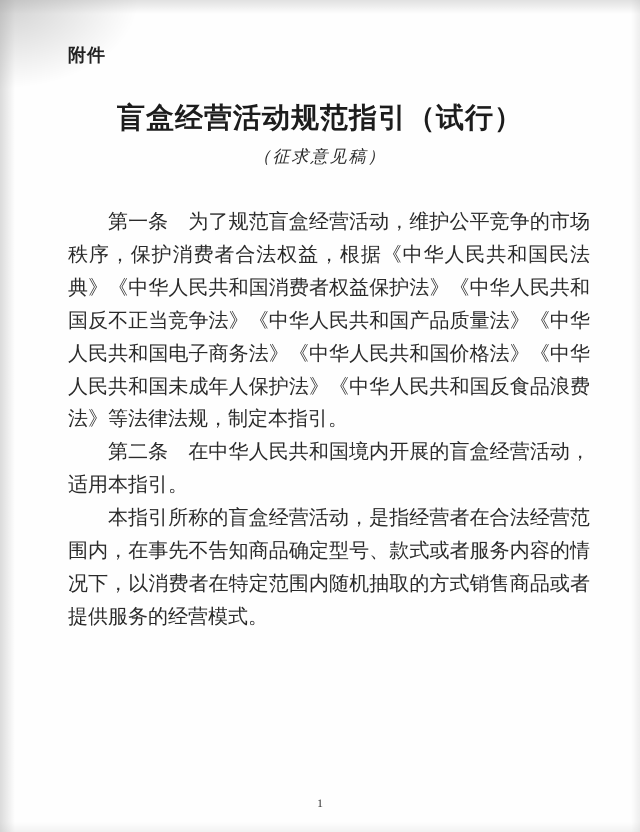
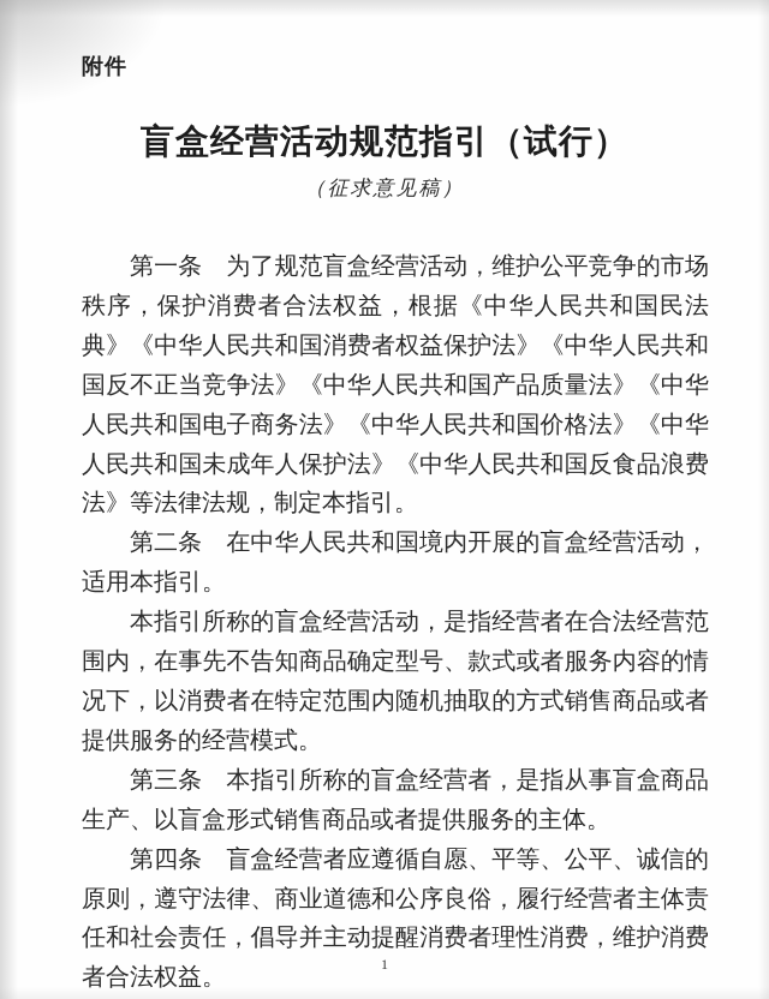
  附件
  盲盒经营活动规范指引（试行）
  （征求意见稿）
  第一条 为了规范盲盒经营活动，维护公平竞争的市场秩序，保护消费者合法权益，根据《中华人民共和国民法典》《中华人民共和国消费者权益保护法》《中华人民共和国反不正当竞争法》《中华人民共和国产品质量法》《中华人民共和国电子商务法》《中华人民共和国价格法》《中华人民共和国未成年人保护法》《中华人民共和国反食品浪费法》等法律法规，制定本指引。
  第二条 在中华人民共和国境内开展的盲盒经营活动，适用本指引。
  本指引所称的盲盒经营活动，是指经营者在合法经营范围内，在事先不告知商品确定型号、款式或者服务内容的情况下，以消费者在特定范围内随机抽取的方式销售商品或者提供服务的经营模式。
+ 第三条 本指引所称的盲盒经营者，是指从事盲盒商品生产、以盲盒形式销售商品或者提供服务的主体。
+ 第四条 盲盒经营者应遵循自愿、平等、公平、诚信的原则，遵守法律、商业道德和公序良俗，履行经营者主体责任和社会责任，倡导并主动提醒消费者理性消费，维护消费者合法权益。
  1
